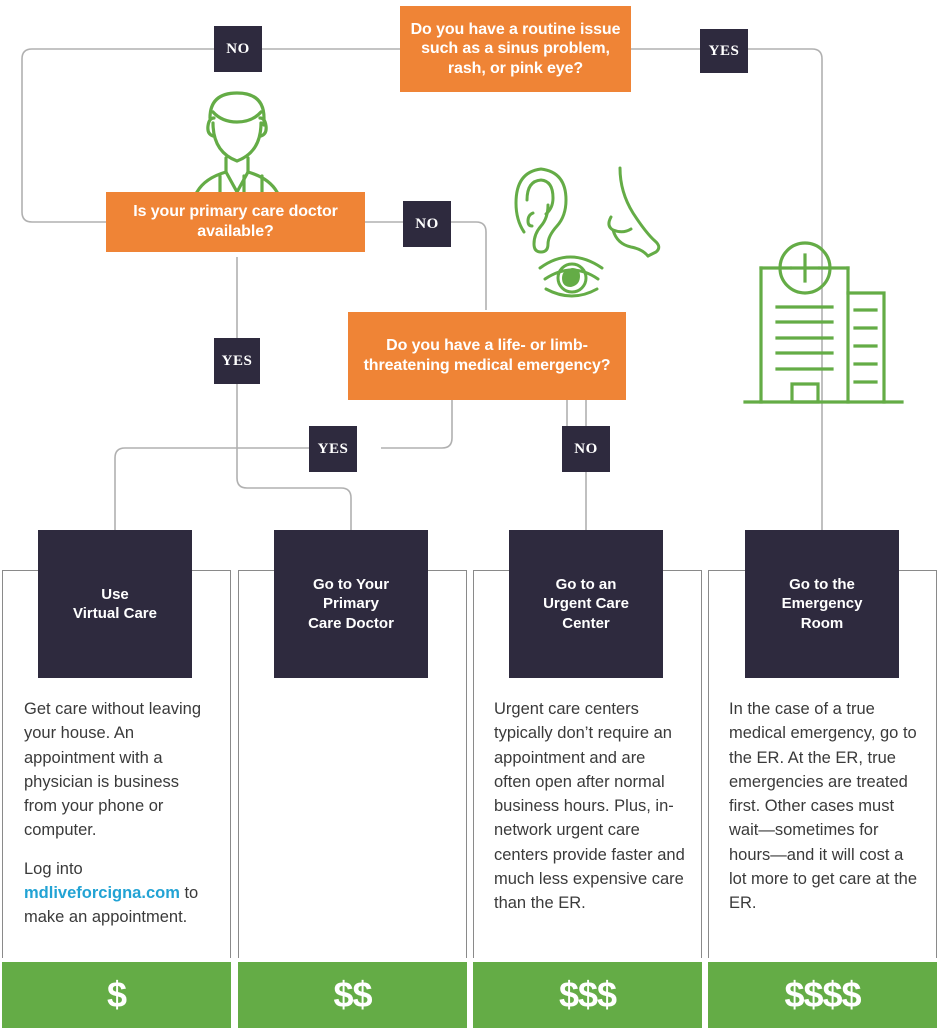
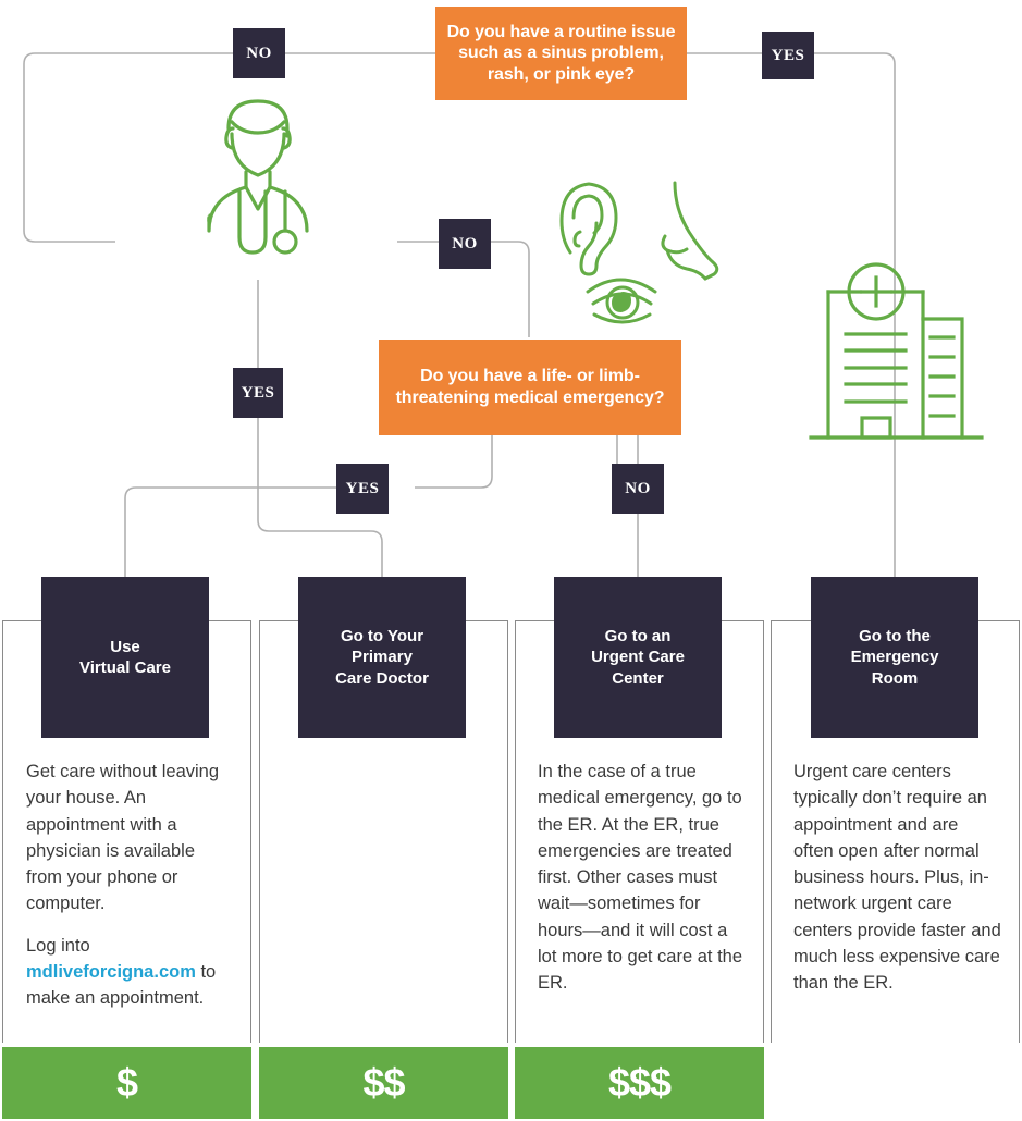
  Do you have a routine issue such as a sinus problem, rash, or pink eye?
- Is your primary care doctor available?
  Do you have a life- or limb-threatening medical emergency?
  NO
  YES
  NO
  YES
  YES
  NO
  Use
  Virtual Care
- Get care without leaving your house. An appointment with a physician is business from your phone or computer.
+ Get care without leaving your house. An appointment with a physician is available from your phone or computer.
  Log into mdliveforcigna.com to make an appointment.
  $
  Go to Your
  Primary
  Care Doctor
  $$
  Go to an
  Urgent Care
  Center
- Urgent care centers typically don’t require an appointment and are often open after normal business hours. Plus, in-network urgent care centers provide faster and much less expensive care than the ER.
+ In the case of a true medical emergency, go to the ER. At the ER, true emergencies are treated first. Other cases must wait—sometimes for hours—and it will cost a lot more to get care at the ER.
  $$$
  Go to the
  Emergency
  Room
- In the case of a true medical emergency, go to the ER. At the ER, true emergencies are treated first. Other cases must wait—sometimes for hours—and it will cost a lot more to get care at the ER.
+ Urgent care centers typically don’t require an appointment and are often open after normal business hours. Plus, in-network urgent care centers provide faster and much less expensive care than the ER.
- $$$$
